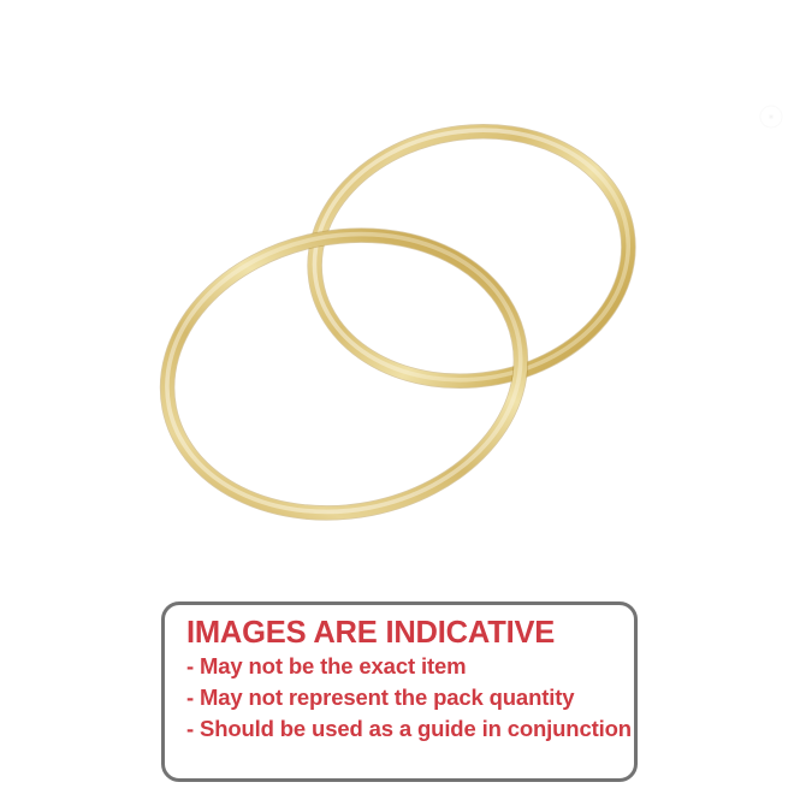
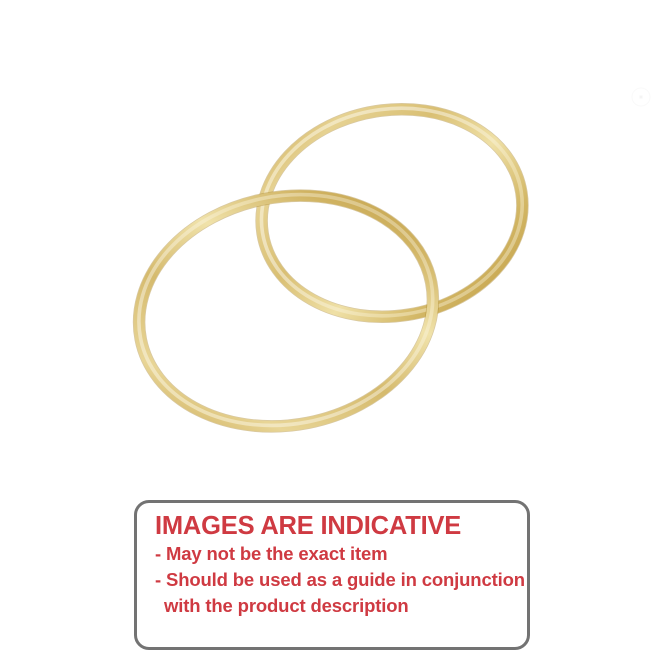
  IMAGES ARE INDICATIVE
  - May not be the exact item
- - May not represent the pack quantity
  - Should be used as a guide in conjunction
+ with the product description
